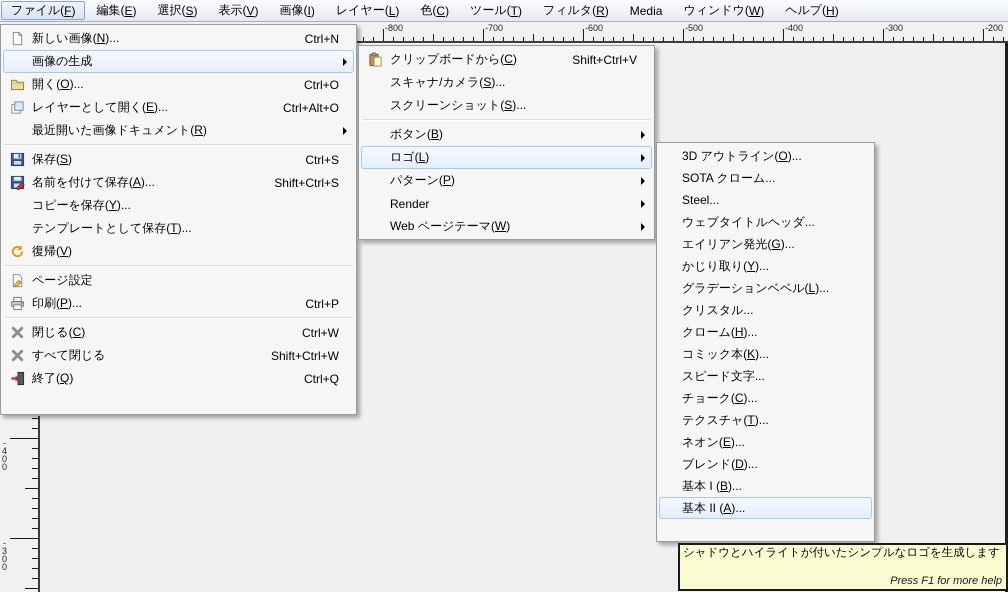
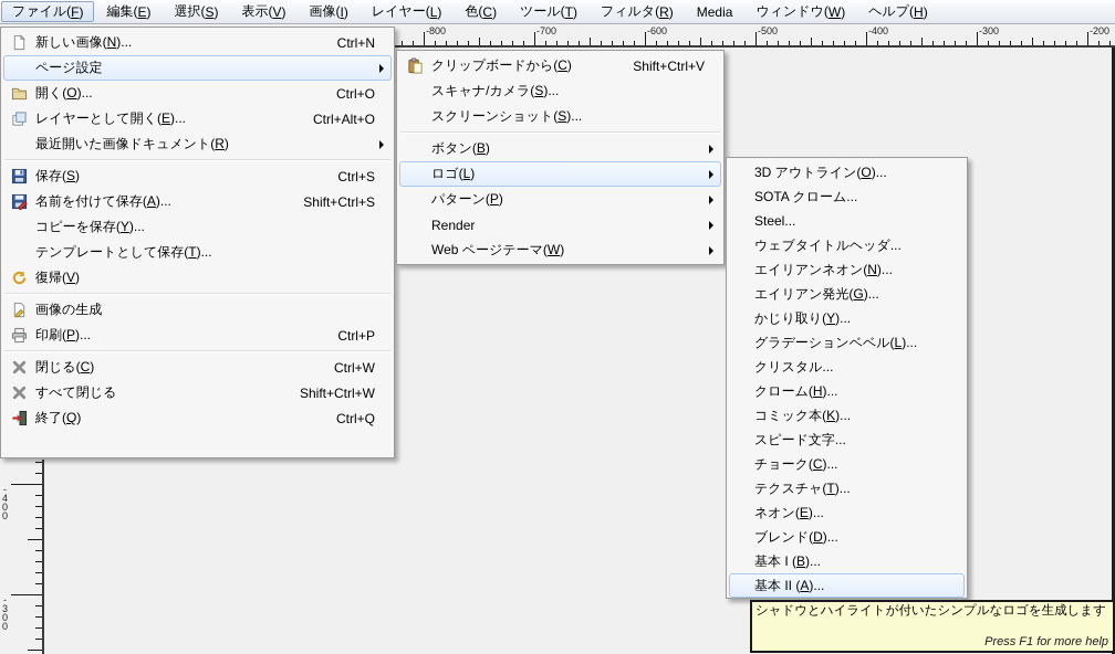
  ファイル(
  F
  )
  編集(
  E
  )
  選択(
  S
  )
  表示(
  V
  )
  画像(
  I
  )
  レイヤー(
  L
  )
  色(
  C
  )
  ツール(
  T
  )
  フィルタ(
  R
  )
  Media
  ウィンドウ(
  W
  )
  ヘルプ(
  H
  )
  -800
  -700
  -600
  -500
  -400
  -300
  -200
  -
  4
  0
  0
  -
  3
  0
  0
  新しい画像(N)...
  Ctrl+N
- 画像の生成
+ ページ設定
  開く(O)...
  Ctrl+O
  レイヤーとして開く(E)...
  Ctrl+Alt+O
  最近開いた画像ドキュメント(R)
  保存(S)
  Ctrl+S
  名前を付けて保存(A)...
  Shift+Ctrl+S
  コピーを保存(Y)...
  テンプレートとして保存(T)...
  復帰(V)
- ページ設定
+ 画像の生成
  印刷(P)...
  Ctrl+P
  閉じる(C)
  Ctrl+W
  すべて閉じる
  Shift+Ctrl+W
  終了(Q)
  Ctrl+Q
  クリップボードから(C)
  Shift+Ctrl+V
  スキャナ/カメラ(S)...
  スクリーンショット(S)...
  ボタン(B)
  ロゴ(L)
  パターン(P)
  Render
  Web ページテーマ(W)
  3D アウトライン(O)...
  SOTA クローム...
  Steel...
  ウェブタイトルヘッダ...
+ エイリアンネオン(N)...
  エイリアン発光(G)...
  かじり取り(Y)...
  グラデーションベベル(L)...
  クリスタル...
  クローム(H)...
  コミック本(K)...
  スピード文字...
  チョーク(C)...
  テクスチャ(T)...
  ネオン(E)...
  ブレンド(D)...
  基本 I (B)...
  基本 II (A)...
  シャドウとハイライトが付いたシンプルなロゴを生成します
  Press F1 for more help
